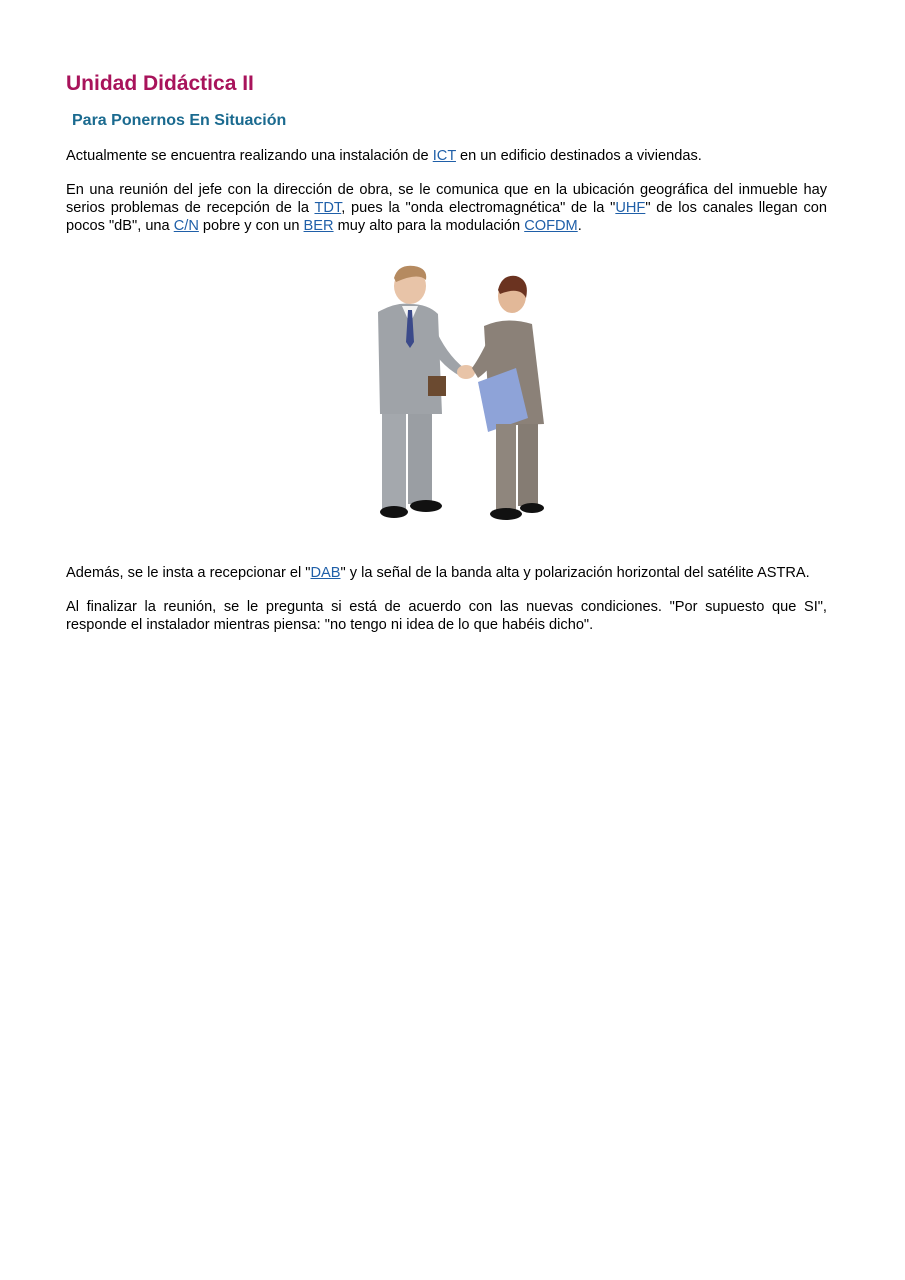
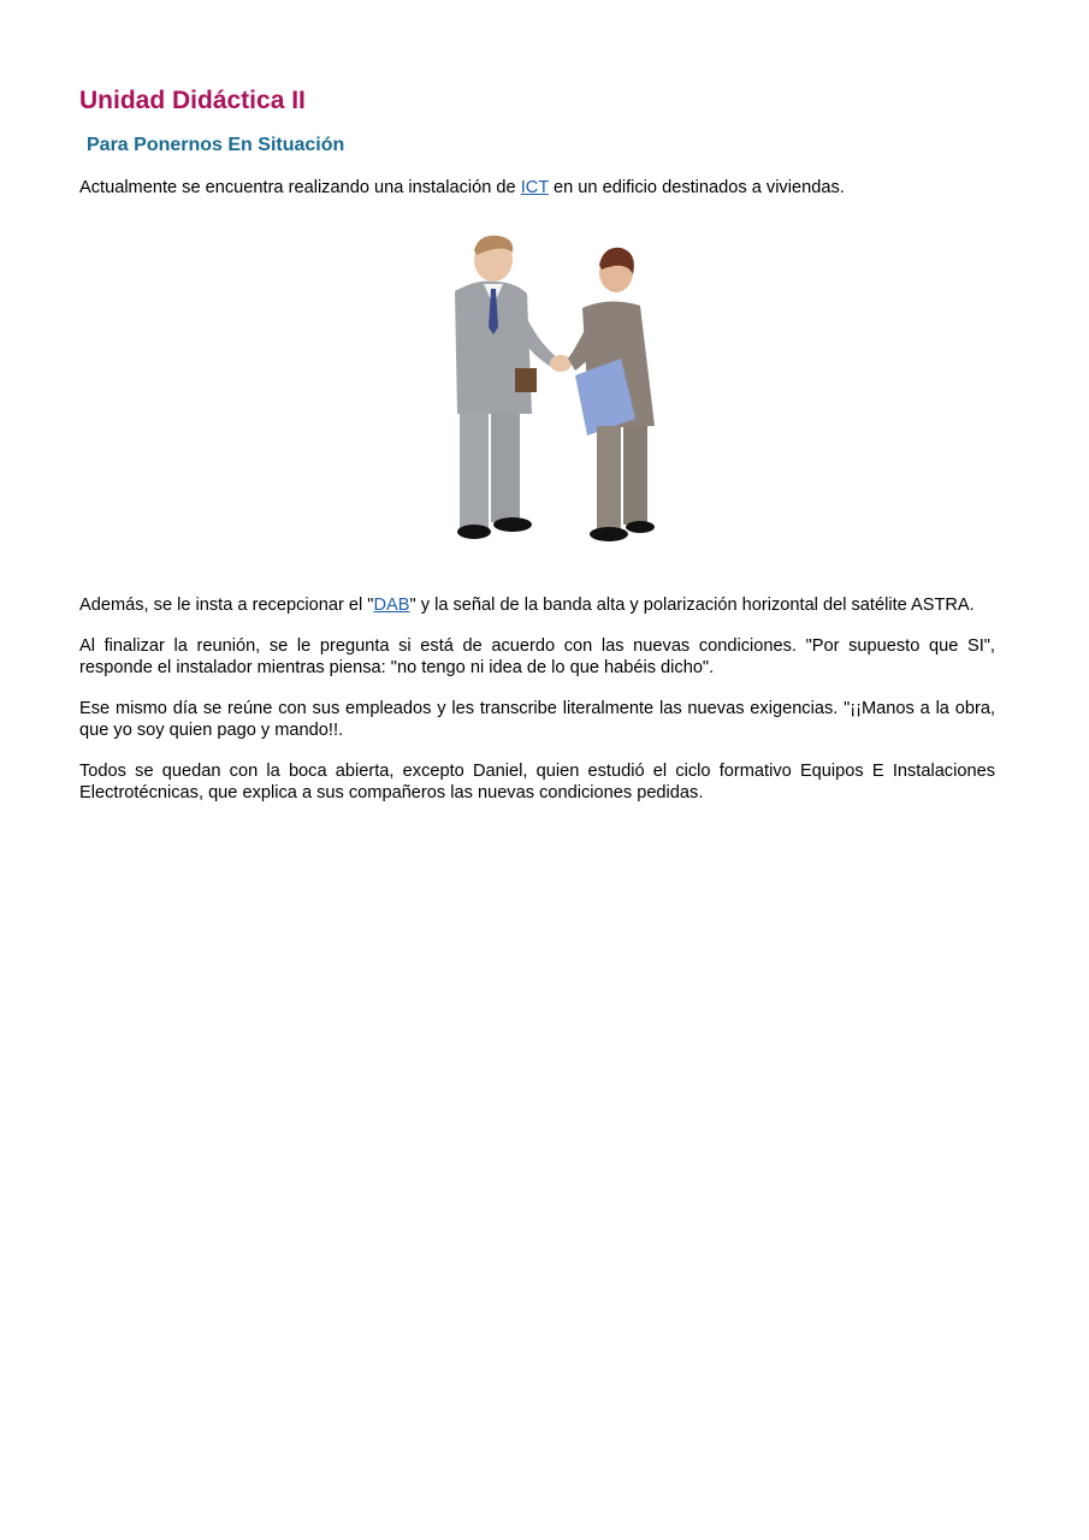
  Unidad Didáctica II
  Para Ponernos En Situación
  Actualmente se encuentra realizando una instalación de ICT en un edificio destinados a viviendas.
- En una reunión del jefe con la dirección de obra, se le comunica que en la ubicación geográfica del inmueble hay serios problemas de recepción de la TDT, pues la "onda electromagnética" de la "UHF" de los canales llegan con pocos "dB", una C/N pobre y con un BER muy alto para la modulación COFDM.
  Además, se le insta a recepcionar el "DAB" y la señal de la banda alta y polarización horizontal del satélite ASTRA.
  Al finalizar la reunión, se le pregunta si está de acuerdo con las nuevas condiciones. "Por supuesto que SI", responde el instalador mientras piensa: "no tengo ni idea de lo que habéis dicho".
+ Ese mismo día se reúne con sus empleados y les transcribe literalmente las nuevas exigencias. "¡¡Manos a la obra, que yo soy quien pago y mando!!.
+ Todos se quedan con la boca abierta, excepto Daniel, quien estudió el ciclo formativo Equipos E Instalaciones Electrotécnicas, que explica a sus compañeros las nuevas condiciones pedidas.
